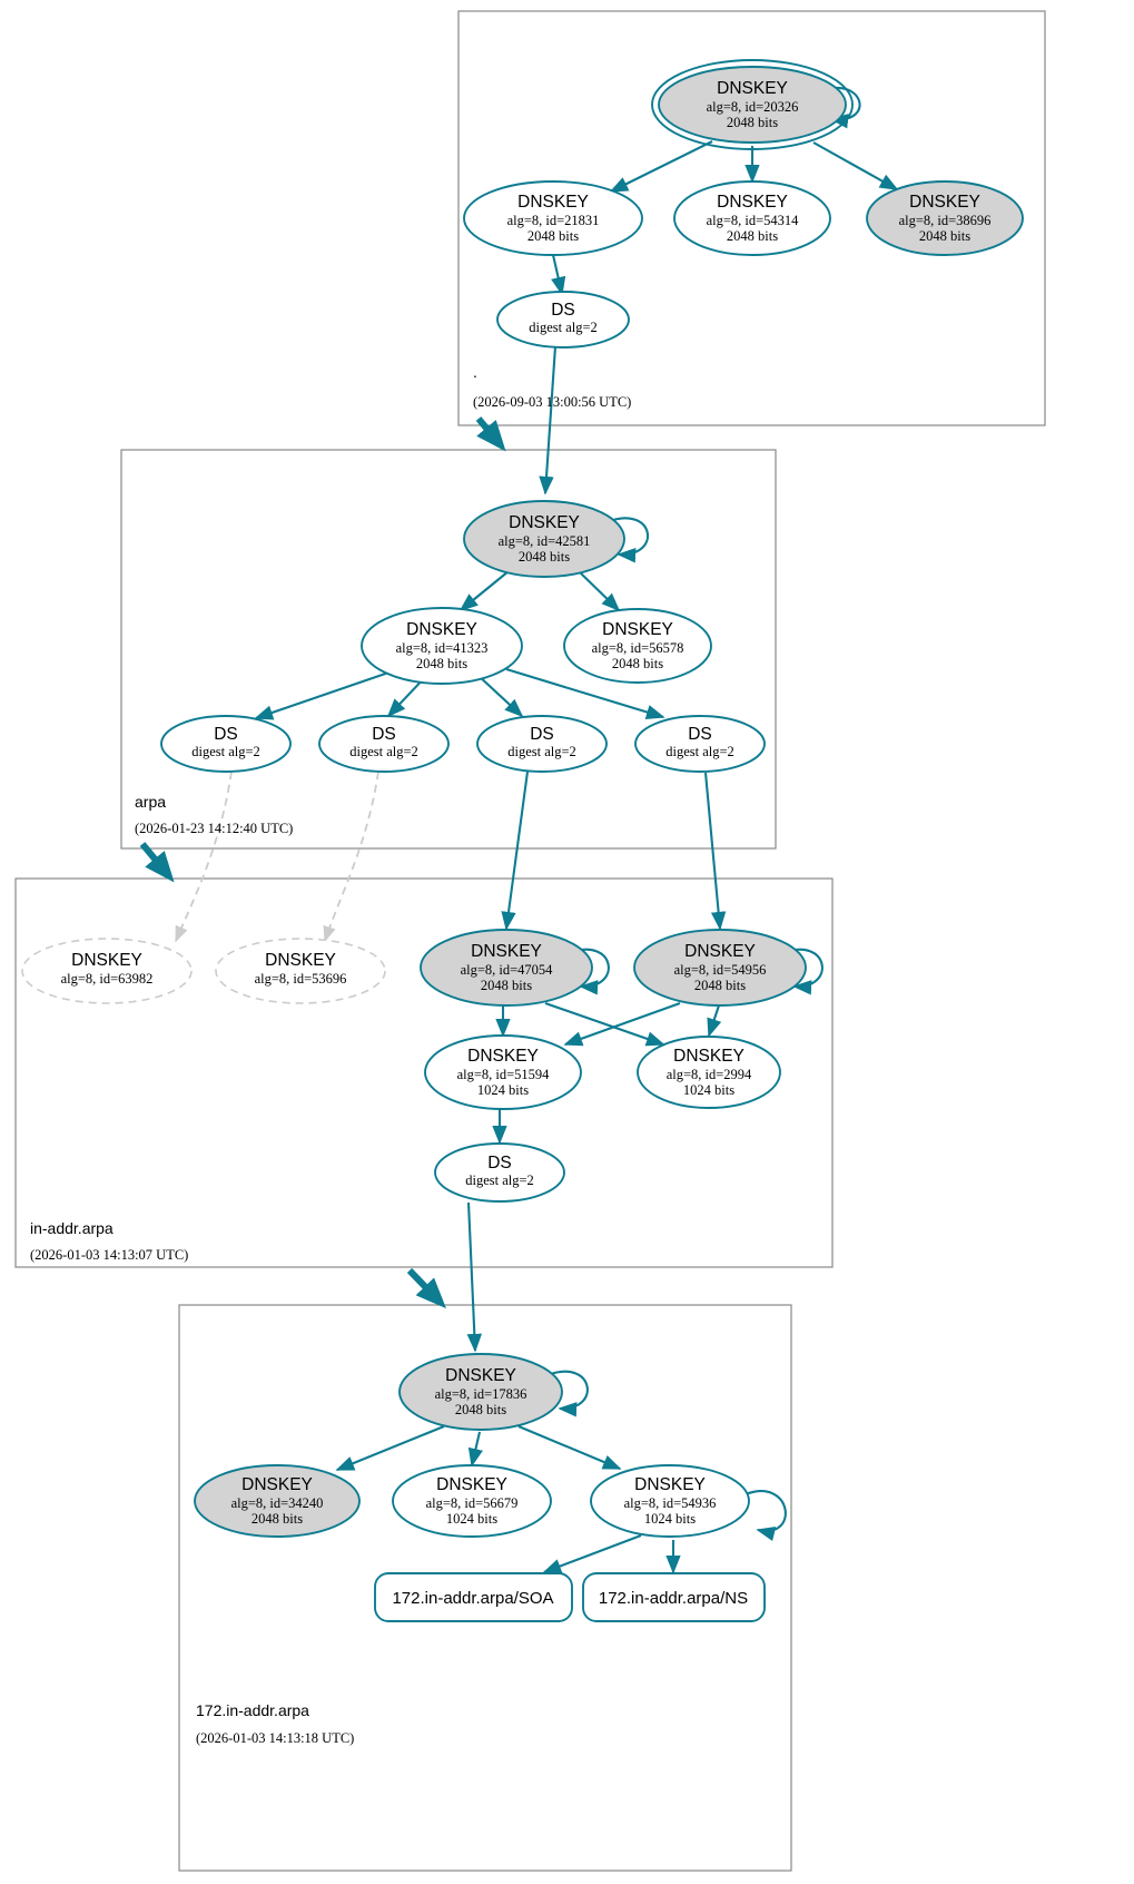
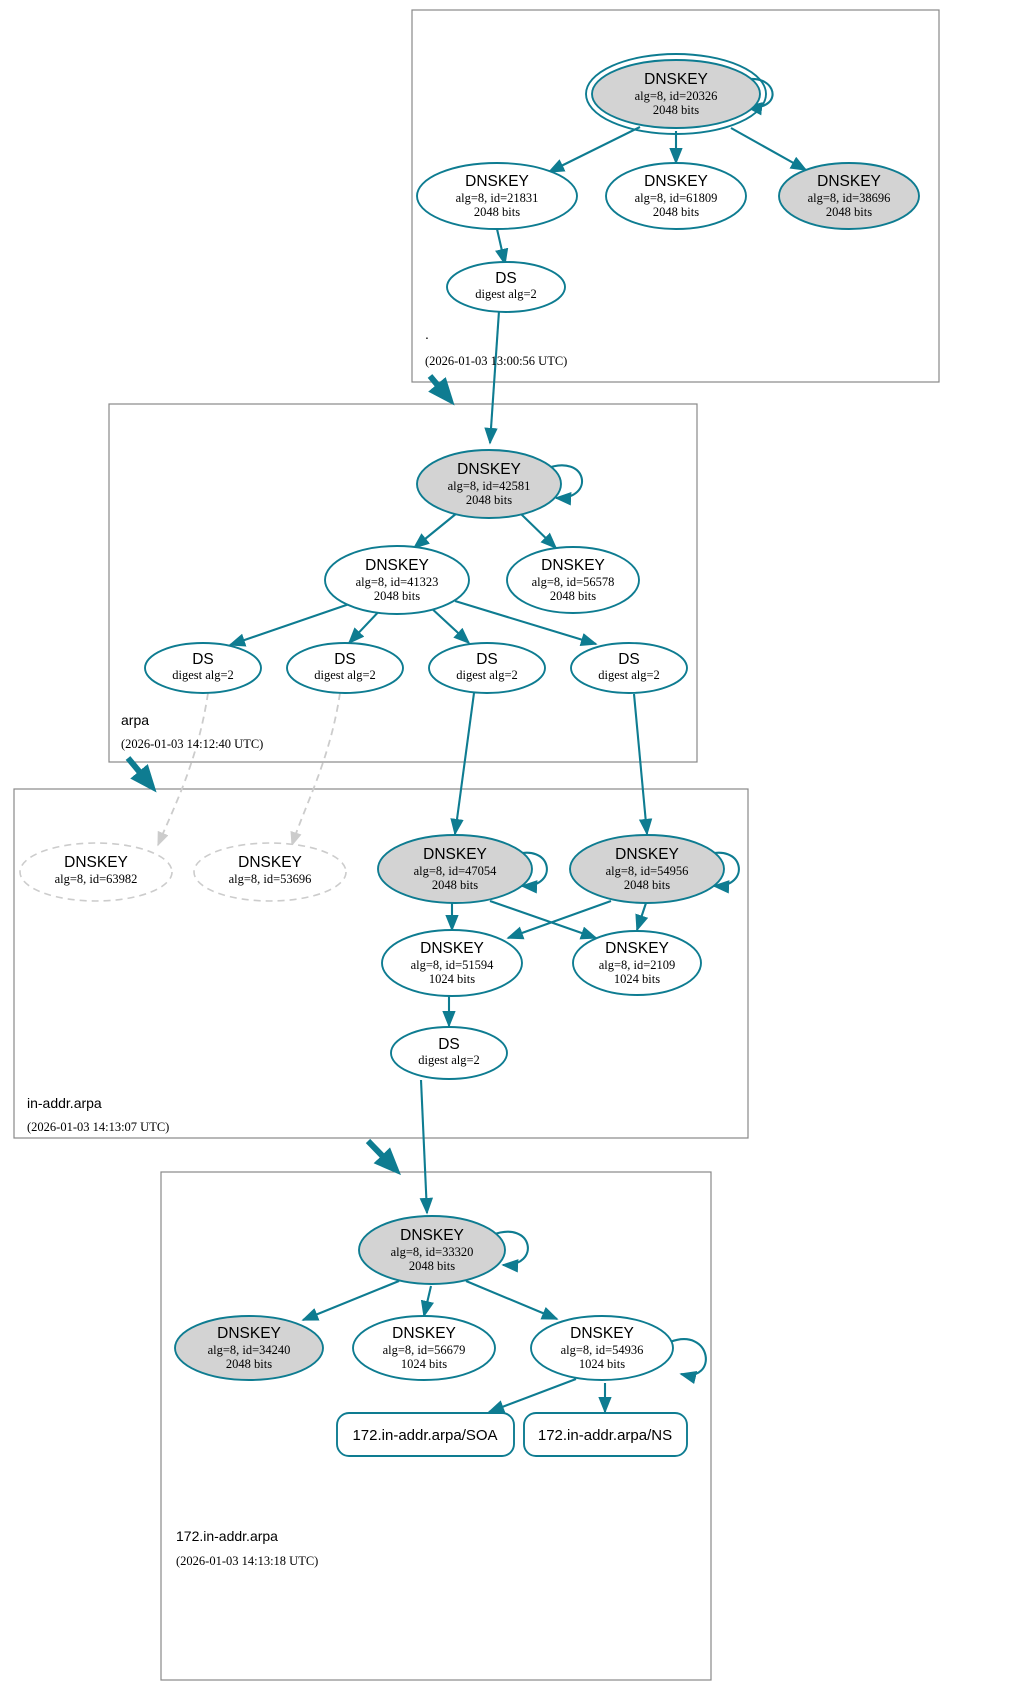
  DNSKEY
  alg=8, id=20326
  2048 bits
  DNSKEY
  alg=8, id=21831
  2048 bits
  DNSKEY
- alg=8, id=54314
+ alg=8, id=61809
  2048 bits
  DNSKEY
  alg=8, id=38696
  2048 bits
  DS
  digest alg=2
  .
- (2026-09-03 13:00:56 UTC)
+ (2026-01-03 13:00:56 UTC)
  DNSKEY
  alg=8, id=42581
  2048 bits
  DNSKEY
  alg=8, id=41323
  2048 bits
  DNSKEY
  alg=8, id=56578
  2048 bits
  DS
  digest alg=2
  DS
  digest alg=2
  DS
  digest alg=2
  DS
  digest alg=2
  arpa
- (2026-01-23 14:12:40 UTC)
+ (2026-01-03 14:12:40 UTC)
  DNSKEY
  alg=8, id=63982
  DNSKEY
  alg=8, id=53696
  DNSKEY
  alg=8, id=47054
  2048 bits
  DNSKEY
  alg=8, id=54956
  2048 bits
  DNSKEY
  alg=8, id=51594
  1024 bits
  DNSKEY
- alg=8, id=2994
+ alg=8, id=2109
  1024 bits
  DS
  digest alg=2
  in-addr.arpa
  (2026-01-03 14:13:07 UTC)
  DNSKEY
- alg=8, id=17836
+ alg=8, id=33320
  2048 bits
  DNSKEY
  alg=8, id=34240
  2048 bits
  DNSKEY
  alg=8, id=56679
  1024 bits
  DNSKEY
  alg=8, id=54936
  1024 bits
  172.in-addr.arpa/SOA
  172.in-addr.arpa/NS
  172.in-addr.arpa
  (2026-01-03 14:13:18 UTC)
